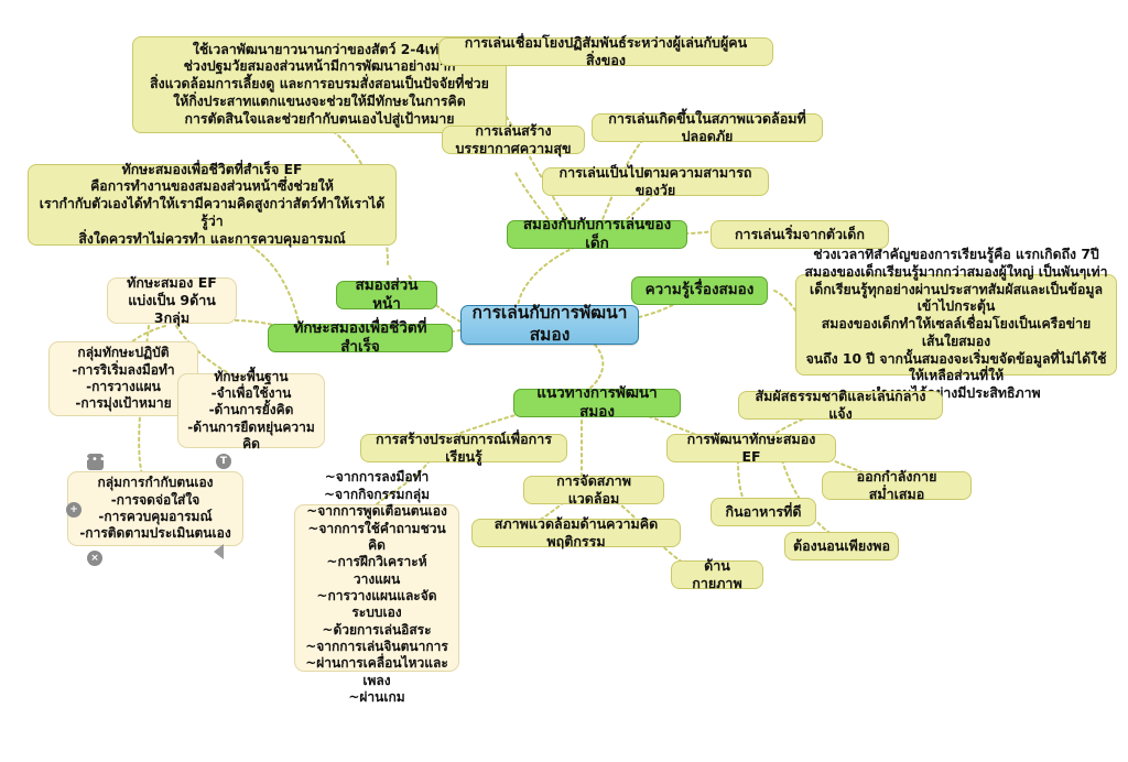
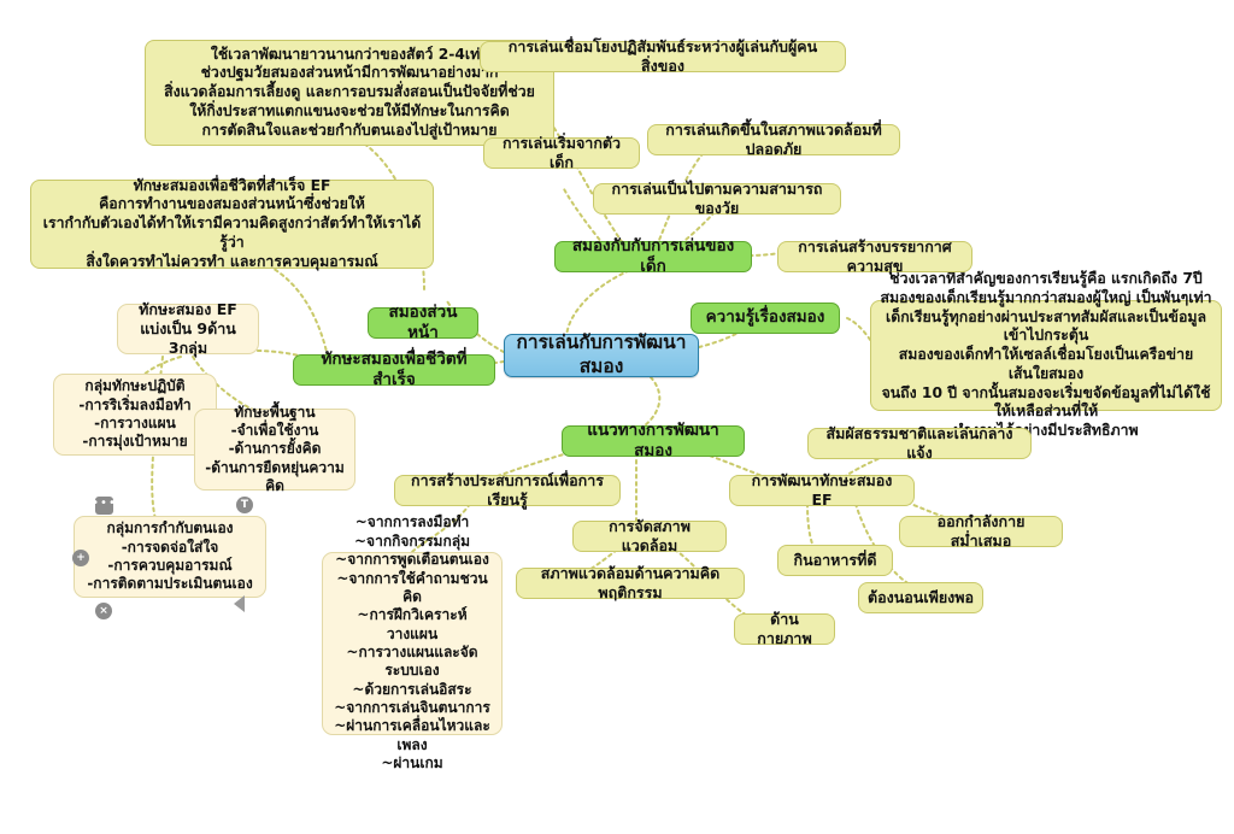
  การเล่นกับการพัฒนาสมอง
  สมองส่วนหน้า
  ทักษะสมองเพื่อชีวิตที่สำเร็จ
  สมองกับกับการเล่นของเด็ก
  ความรู้เรื่องสมอง
  แนวทางการพัฒนาสมอง
  ใช้เวลาพัฒนายาวนานกว่าของสัตว์ 2-4เท่
  ช่วงปฐมวัยสมองส่วนหน้ามีการพัฒนาอย่างมาก
  สิ่งแวดล้อมการเลี้ยงดู และการอบรมสั่งสอนเป็นปัจจัยที่ช่วย
  ให้กิ่งประสาทแตกแขนงจะช่วยให้มีทักษะในการคิด
  การตัดสินใจและช่วยกำกับตนเองไปสู่เป้าหมาย
  ทักษะสมองเพื่อชีวิตที่สำเร็จ EF
  คือการทำงานของสมองส่วนหน้าซึ่งช่วยให้
  เรากำกับตัวเองได้ทำให้เรามีความคิดสูงกว่าสัตว์ทำให้เราได้รู้ว่า
  สิ่งใดควรทำไม่ควรทำ และการควบคุมอารมณ์
  ช่วงเวลาที่สำคัญของการเรียนรู้คือ แรกเกิดถึง 7ปี
  สมองของเด็กเรียนรู้มากกว่าสมองผู้ใหญ่ เป็นพันๆเท่า
  เด็กเรียนรู้ทุกอย่างผ่านประสาทสัมผัสและเป็นข้อมูลเข้าไปกระตุ้น
  สมองของเด็กทำให้เซลล์เชื่อมโยงเป็นเครือข่ายเส้นใยสมอง
  จนถึง 10 ปี จากนั้นสมองจะเริ่มขจัดข้อมูลที่ไม่ได้ใช้ให้เหลือส่วนที่ให้
  ทักษะสมอง EF
  แบ่งเป็น 9ด้าน 3กลุ่ม
  กลุ่มทักษะปฏิบัติ
  -การริเริ่มลงมือทำ
  -การวางแผน
  -การมุ่งเป้าหมาย
  ทักษะพื้นฐาน
  -จำเพื่อใช้งาน
  -ด้านการยั้งคิด
  -ด้านการยืดหยุ่นความคิด
  กลุ่มการกำกับตนเอง
  -การจดจ่อใส่ใจ
  -การควบคุมอารมณ์
  -การติดตามประเมินตนเอง
  การเล่นเชื่อมโยงปฏิสัมพันธ์ระหว่างผู้เล่นกับผู้คนสิ่งของ
- การเล่นสร้างบรรยากาศความสุข
+ การเล่นเริ่มจากตัวเด็ก
  การเล่นเกิดขึ้นในสภาพแวดล้อมที่ปลอดภัย
  การเล่นเป็นไปตามความสามารถของวัย
- การเล่นเริ่มจากตัวเด็ก
+ การเล่นสร้างบรรยากาศความสุข
  การสร้างประสบการณ์เพื่อการเรียนรู้
  การจัดสภาพแวดล้อม
  การพัฒนาทักษะสมอง EF
  ~จากการลงมือทำ
  ~จากกิจกรรมกลุ่ม
  ~จากการพูดเตือนตนเอง
  ~จากการใช้คำถามชวนคิด
  ~การฝึกวิเคราะห์ วางแผน
  ~การวางแผนและจัดระบบเอง
  ~ด้วยการเล่นอิสระ
  ~จากการเล่นจินตนาการ
  ~ผ่านการเคลื่อนไหวและเพลง
  ~ผ่านเกม
  สภาพแวดล้อมด้านความคิดพฤติกรรม
  ด้านกายภาพ
  สัมผัสธรรมชาติและเล่นกลางแจ้ง
  ออกกำลังกายสม่ำเสมอ
  กินอาหารที่ดี
  ต้องนอนเพียงพอ
  •••
  +
  T
  ×
